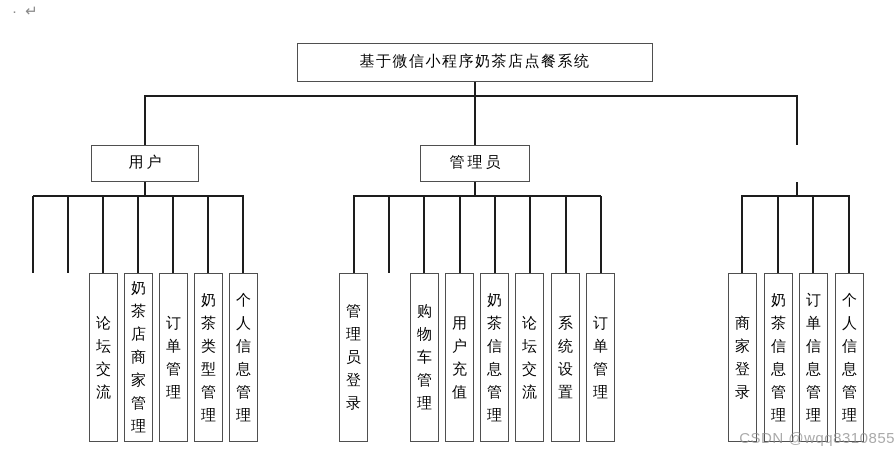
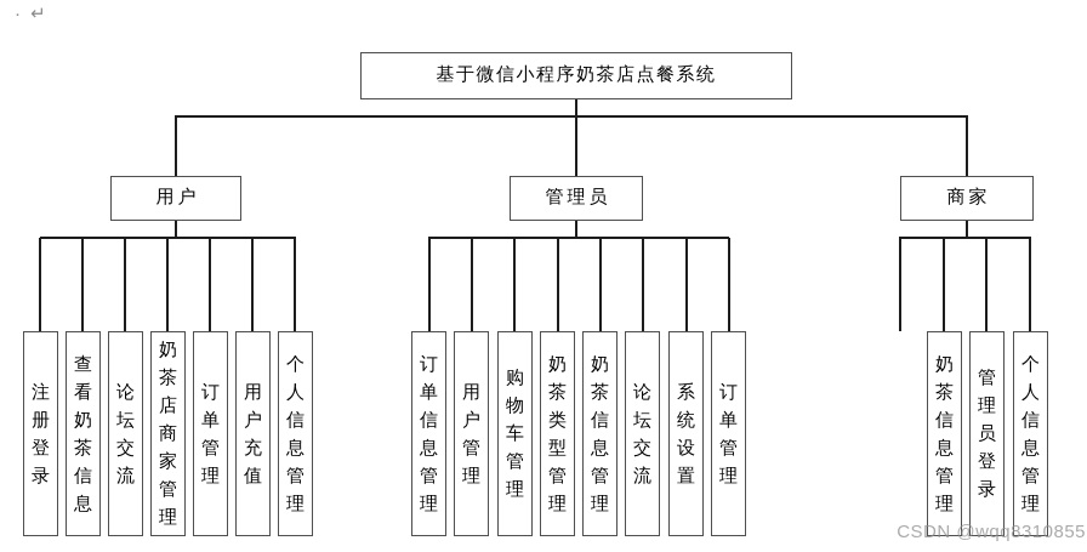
  · ↵
  基于微信小程序奶茶店点餐系统
  用户
  管理员
+ 商家
+ 注册登录
+ 查看奶茶信息
  论坛交流
  奶茶店商家管理
  订单管理
- 奶茶类型管理
+ 用户充值
  个人信息管理
- 管理员登录
+ 订单信息管理
+ 用户管理
  购物车管理
- 用户充值
+ 奶茶类型管理
  奶茶信息管理
  论坛交流
  系统设置
  订单管理
- 商家登录
  奶茶信息管理
- 订单信息管理
+ 管理员登录
  个人信息管理
  CSDN @wqq8310855
